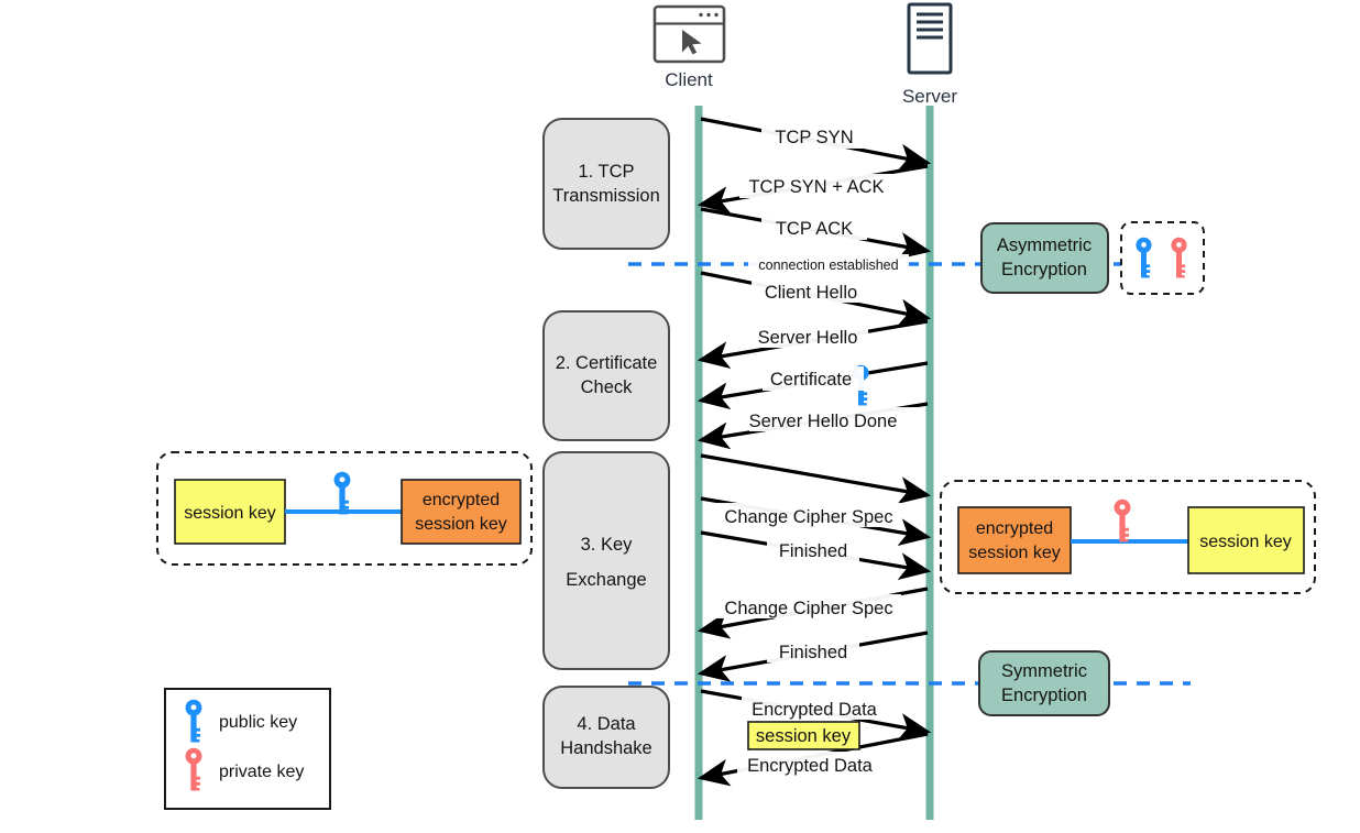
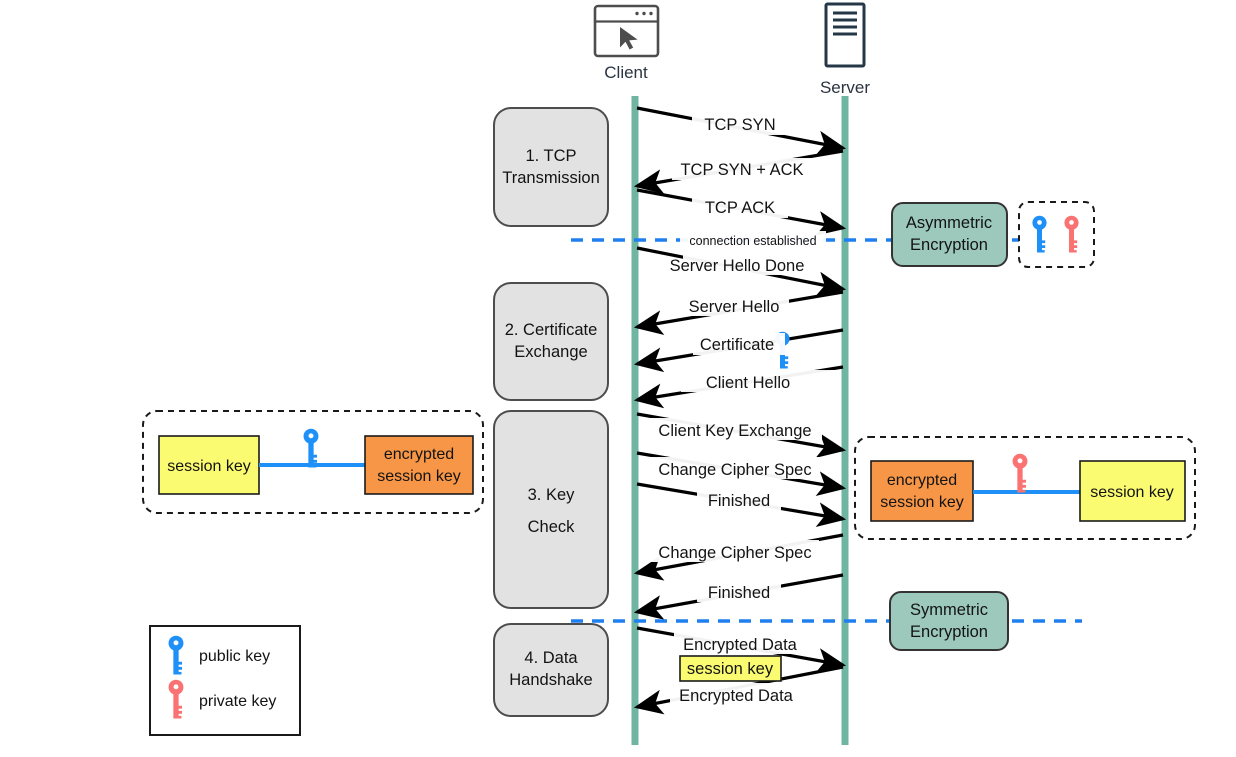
  Client
  Server
  1. TCP
  Transmission
  2. Certificate
- Check
+ Exchange
  3. Key
- Exchange
+ Check
  4. Data
  Handshake
  TCP SYN
  TCP SYN + ACK
  TCP ACK
- Client Hello
+ Server Hello Done
  Server Hello
  Certificate
- Server Hello Done
+ Client Hello
+ Client Key Exchange
  Change Cipher Spec
  Finished
  Change Cipher Spec
  Finished
  Encrypted Data
  Encrypted Data
  session key
  connection established
  Asymmetric
  Encryption
  Symmetric
  Encryption
  session key
  encrypted
  session key
  encrypted
  session key
  session key
  public key
  private key
